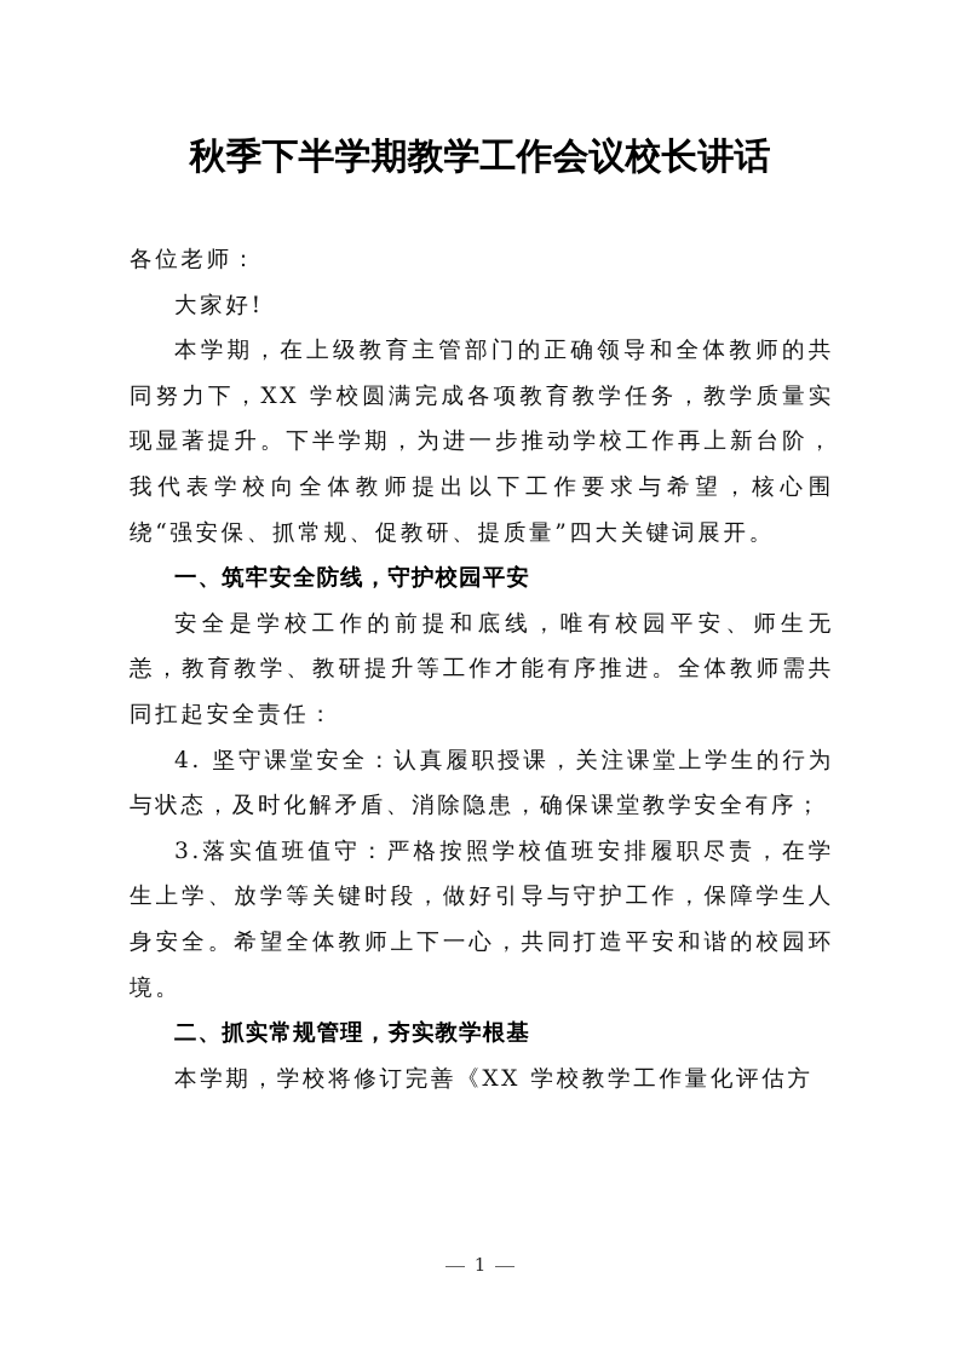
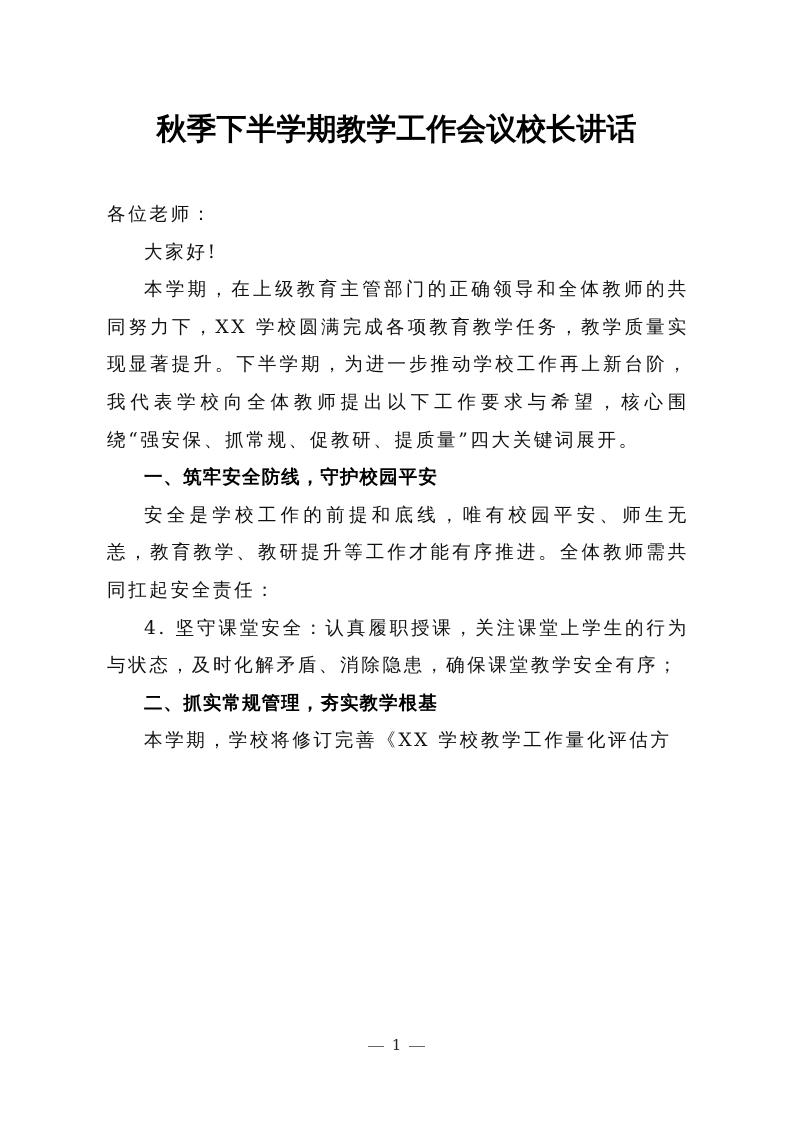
  秋季下半学期教学工作会议校长讲话
  各位老师：
  大家好!
  本学期，在上级教育主管部门的正确领导和全体教师的共同努力下，XX 学校圆满完成各项教育教学任务，教学质量实现显著提升。下半学期，为进一步推动学校工作再上新台阶，我代表学校向全体教师提出以下工作要求与希望，核心围绕“强安保、抓常规、促教研、提质量”四大关键词展开。
  一、筑牢安全防线，守护校园平安
  安全是学校工作的前提和底线，唯有校园平安、师生无恙，教育教学、教研提升等工作才能有序推进。全体教师需共同扛起安全责任：
  4. 坚守课堂安全：认真履职授课，关注课堂上学生的行为与状态，及时化解矛盾、消除隐患，确保课堂教学安全有序；
- 3.落实值班值守：严格按照学校值班安排履职尽责，在学生上学、放学等关键时段，做好引导与守护工作，保障学生人身安全。希望全体教师上下一心，共同打造平安和谐的校园环境。
  二、抓实常规管理，夯实教学根基
  本学期，学校将修订完善《XX 学校教学工作量化评估方
  1
